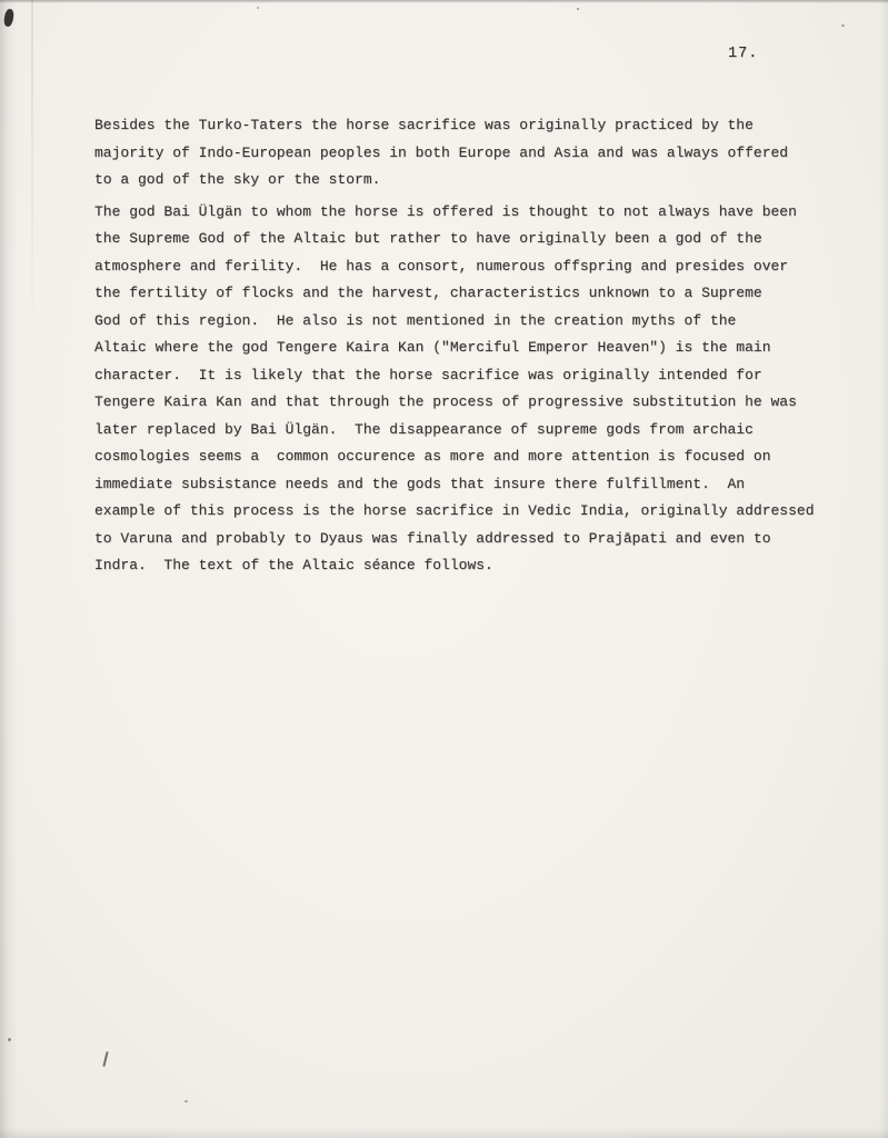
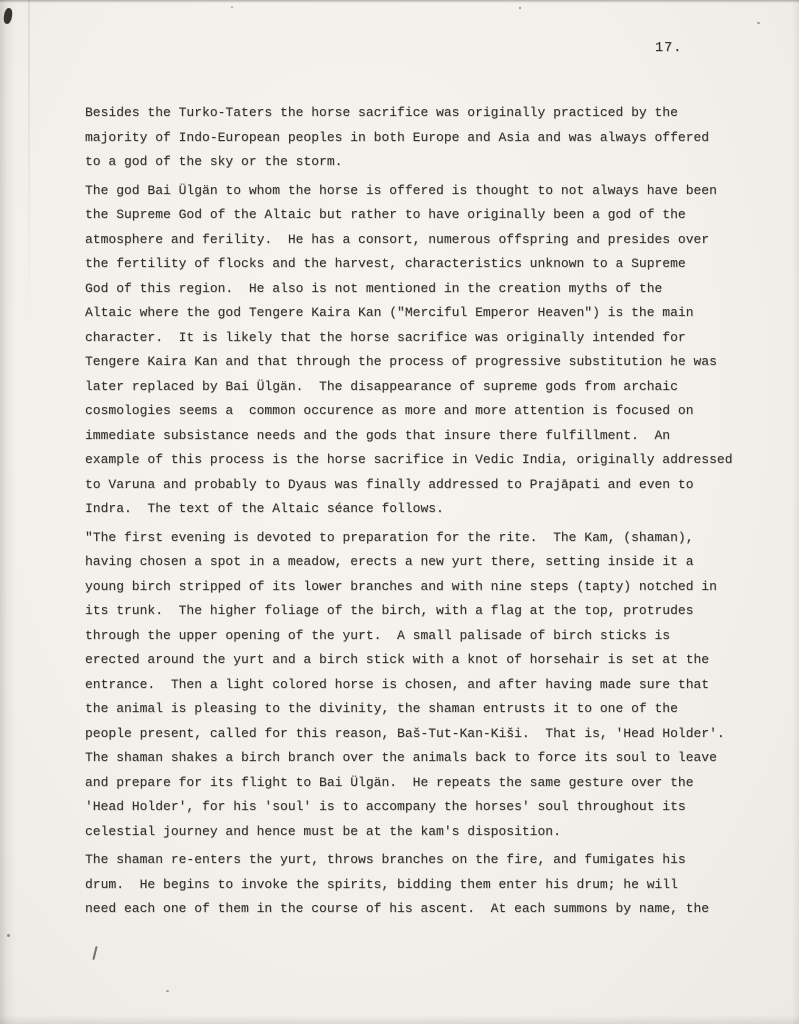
  17.
  Besides the Turko-Taters the horse sacrifice was originally practiced by the
  majority of Indo-European peoples in both Europe and Asia and was always offered
  to a god of the sky or the storm.
  The god Bai Ülgän to whom the horse is offered is thought to not always have been
  the Supreme God of the Altaic but rather to have originally been a god of the
  atmosphere and ferility. He has a consort, numerous offspring and presides over
  the fertility of flocks and the harvest, characteristics unknown to a Supreme
  God of this region. He also is not mentioned in the creation myths of the
  Altaic where the god Tengere Kaira Kan ("Merciful Emperor Heaven") is the main
  character. It is likely that the horse sacrifice was originally intended for
  Tengere Kaira Kan and that through the process of progressive substitution he was
  later replaced by Bai Ülgän. The disappearance of supreme gods from archaic
  cosmologies seems a common occurence as more and more attention is focused on
  immediate subsistance needs and the gods that insure there fulfillment. An
  example of this process is the horse sacrifice in Vedic India, originally addressed
  to Varuna and probably to Dyaus was finally addressed to Prajāpati and even to
  Indra. The text of the Altaic séance follows.
+ "The first evening is devoted to preparation for the rite. The Kam, (shaman),
+ having chosen a spot in a meadow, erects a new yurt there, setting inside it a
+ young birch stripped of its lower branches and with nine steps (tapty) notched in
+ its trunk. The higher foliage of the birch, with a flag at the top, protrudes
+ through the upper opening of the yurt. A small palisade of birch sticks is
+ erected around the yurt and a birch stick with a knot of horsehair is set at the
+ entrance. Then a light colored horse is chosen, and after having made sure that
+ the animal is pleasing to the divinity, the shaman entrusts it to one of the
+ people present, called for this reason, Baš-Tut-Kan-Kiši. That is, 'Head Holder'.
+ The shaman shakes a birch branch over the animals back to force its soul to leave
+ and prepare for its flight to Bai Ülgän. He repeats the same gesture over the
+ 'Head Holder', for his 'soul' is to accompany the horses' soul throughout its
+ celestial journey and hence must be at the kam's disposition.
+ The shaman re-enters the yurt, throws branches on the fire, and fumigates his
+ drum. He begins to invoke the spirits, bidding them enter his drum; he will
+ need each one of them in the course of his ascent. At each summons by name, the
